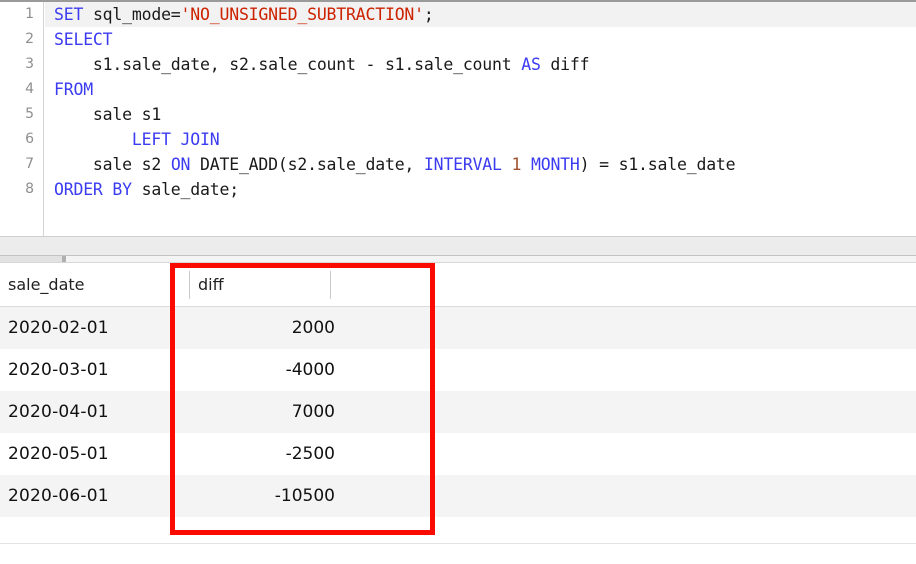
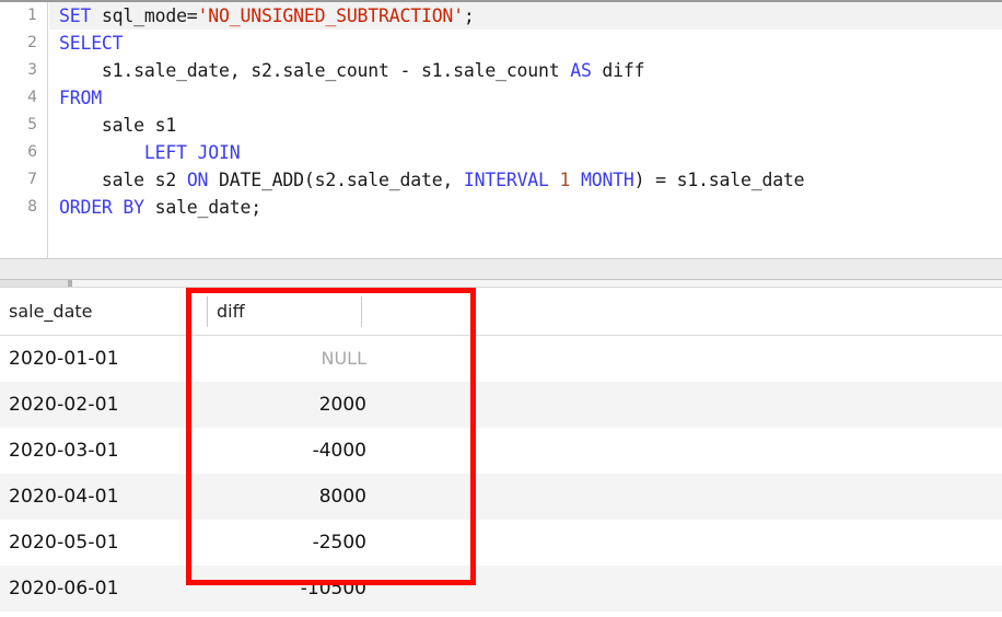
  1
  2
  3
  4
  5
  6
  7
  8
  SET sql_mode='NO_UNSIGNED_SUBTRACTION';
  SELECT
  s1.sale_date, s2.sale_count - s1.sale_count AS diff
  FROM
  sale s1
  LEFT JOIN
  sale s2 ON DATE_ADD(s2.sale_date, INTERVAL 1 MONTH) = s1.sale_date
  ORDER BY sale_date;
  sale_date
  diff
+ 2020-01-01
+ NULL
  2020-02-01
  2000
  2020-03-01
  -4000
  2020-04-01
- 7000
+ 8000
  2020-05-01
  -2500
  2020-06-01
  -10500
